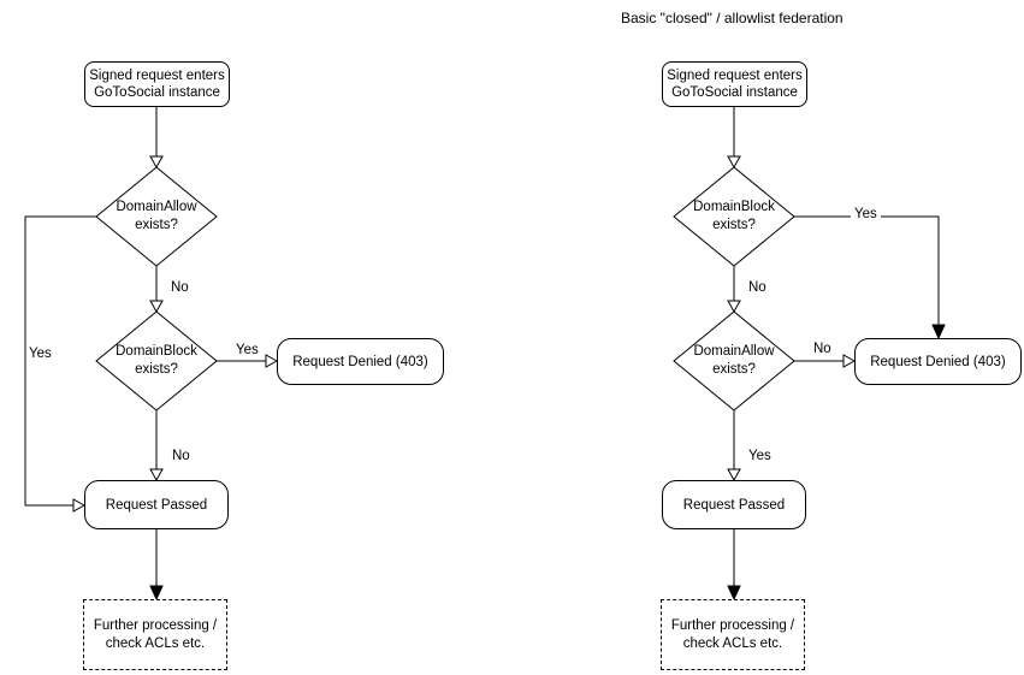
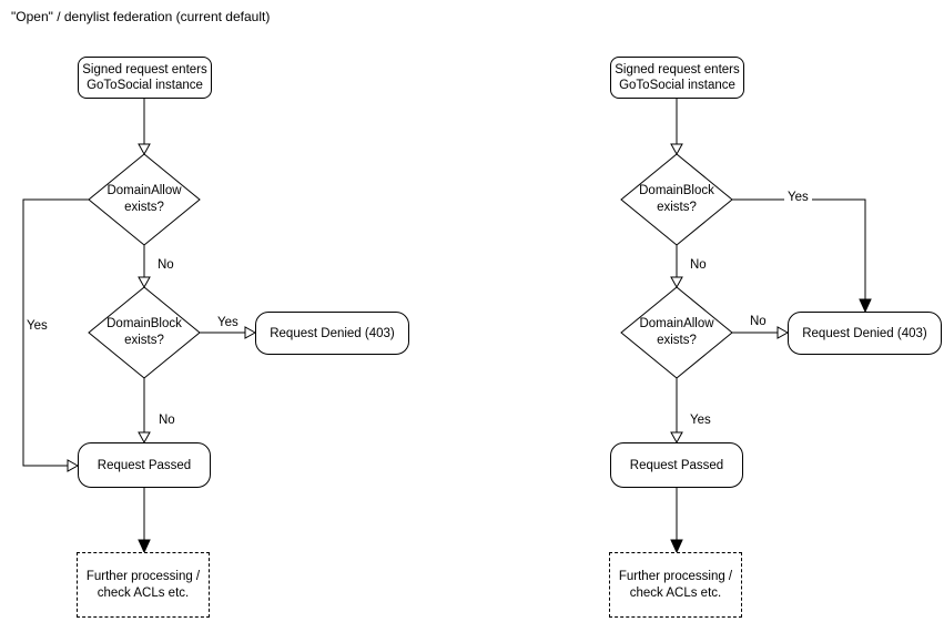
+ "Open" / denylist federation (current default)
  Signed request enters
  GoToSocial instance
  DomainAllow
  exists?
  No
  DomainBlock
  exists?
  Yes
  Request Denied (403)
  No
  Yes
  Request Passed
  Further processing /
  check ACLs etc.
- Basic "closed" / allowlist federation
  Signed request enters
  GoToSocial instance
  DomainBlock
  exists?
  Yes
  No
  DomainAllow
  exists?
  No
  Request Denied (403)
  Yes
  Request Passed
  Further processing /
  check ACLs etc.
